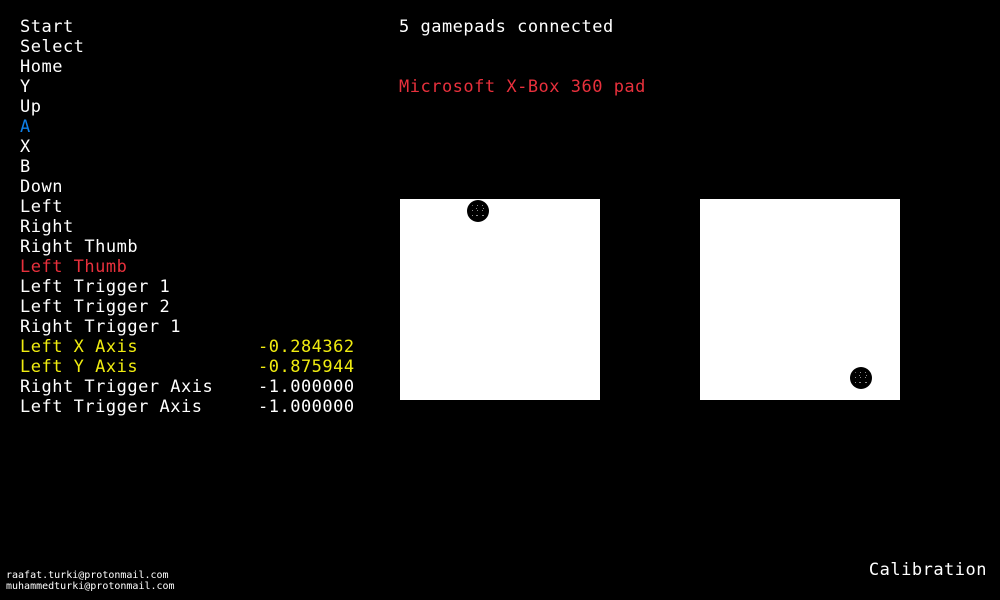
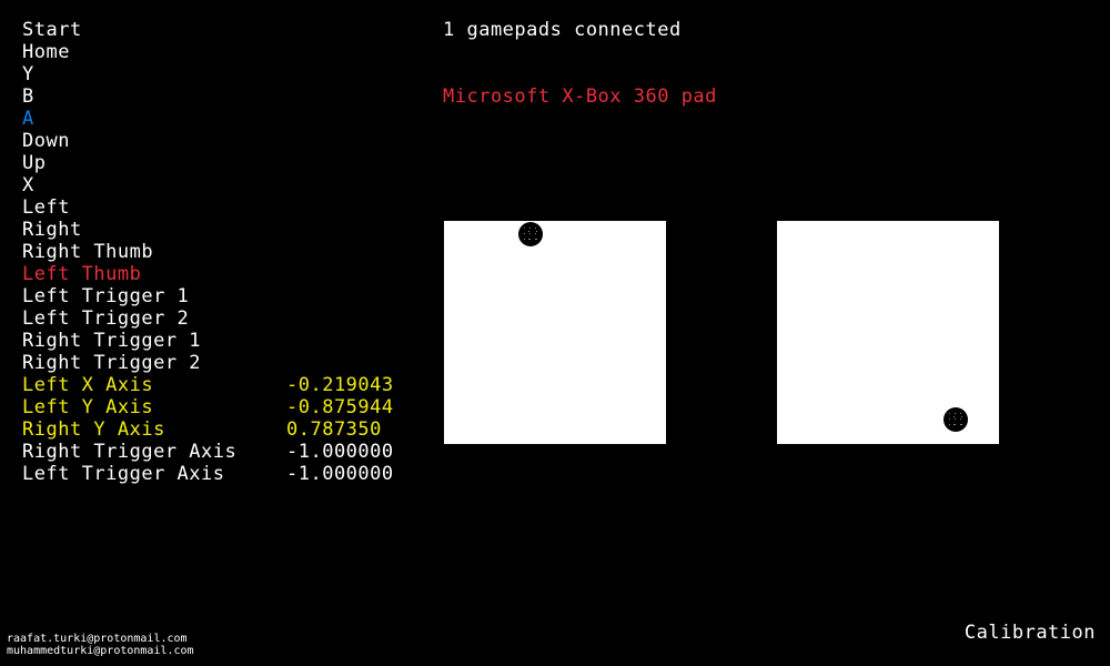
  Start
- Select
  Home
  Y
- Up
+ B
  A
- X
+ Down
- B
+ Up
- Down
+ X
  Left
  Right
  Right Thumb
  Left Thumb
  Left Trigger 1
  Left Trigger 2
  Right Trigger 1
+ Right Trigger 2
  Left X Axis
- -0.284362
+ -0.219043
  Left Y Axis
  -0.875944
+ Right Y Axis
+ 0.787350
  Right Trigger Axis
  -1.000000
  Left Trigger Axis
  -1.000000
- 5 gamepads connected
+ 1 gamepads connected
  Microsoft X-Box 360 pad
  raafat.turki@protonmail.com
  muhammedturki@protonmail.com
  Calibration
